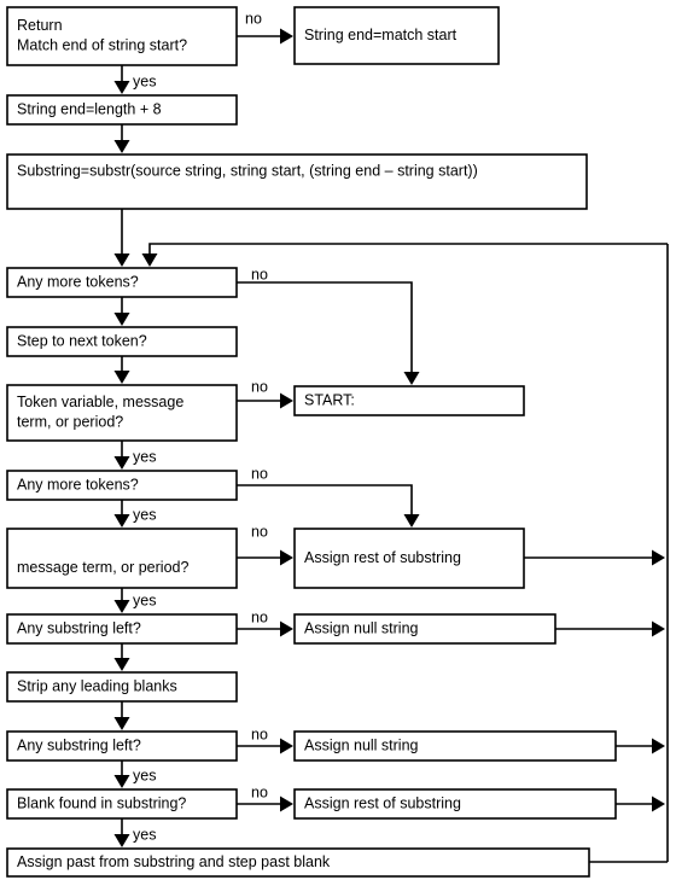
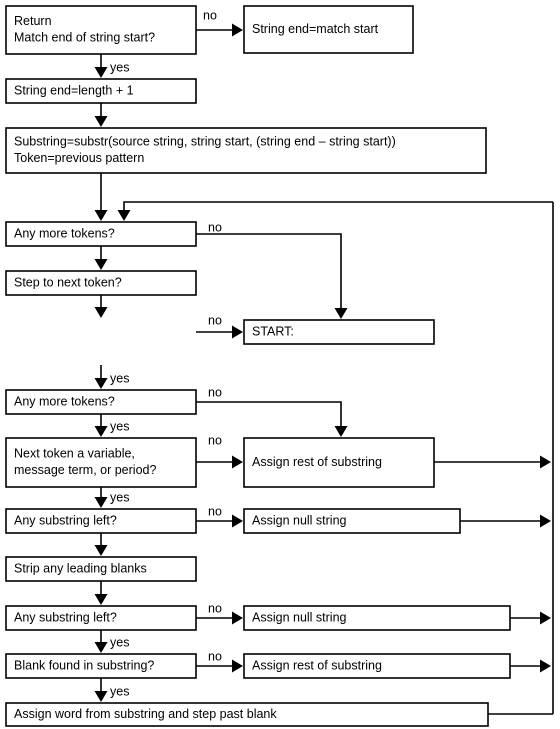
  Return
  Match end of string start?
  String end=match start
- String end=length + 8
+ String end=length + 1
  Substring=substr(source string, string start, (string end – string start))
+ Token=previous pattern
  Any more tokens?
  Step to next token?
- Token variable, message
- term, or period?
  START:
  Any more tokens?
+ Next token a variable,
  message term, or period?
  Assign rest of substring
  Any substring left?
  Assign null string
  Strip any leading blanks
  Any substring left?
  Assign null string
  Blank found in substring?
  Assign rest of substring
- Assign past from substring and step past blank
+ Assign word from substring and step past blank
  no
  yes
  no
  no
  yes
  no
  yes
  no
  yes
  no
  no
  yes
  no
  yes
